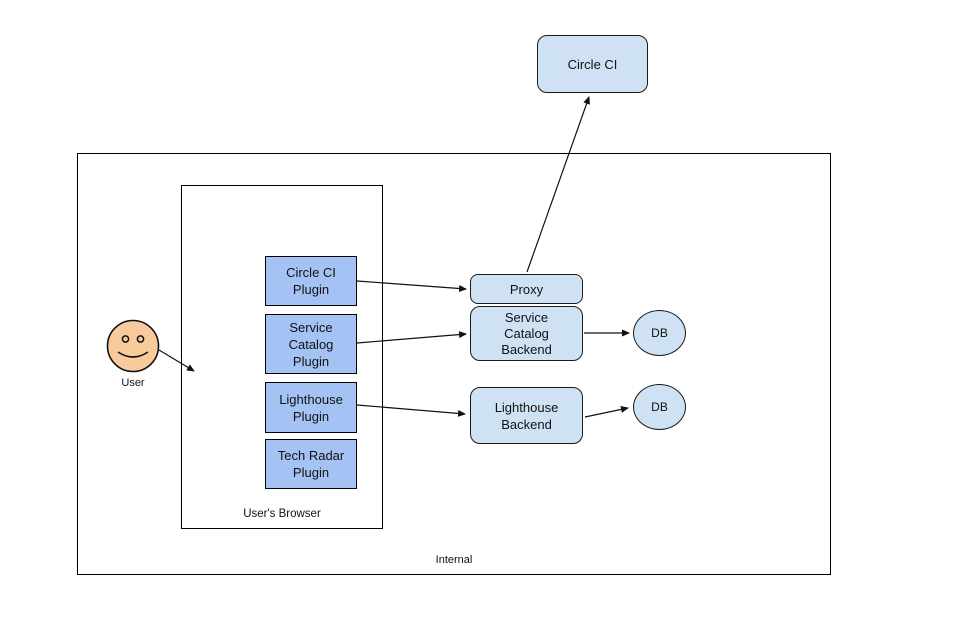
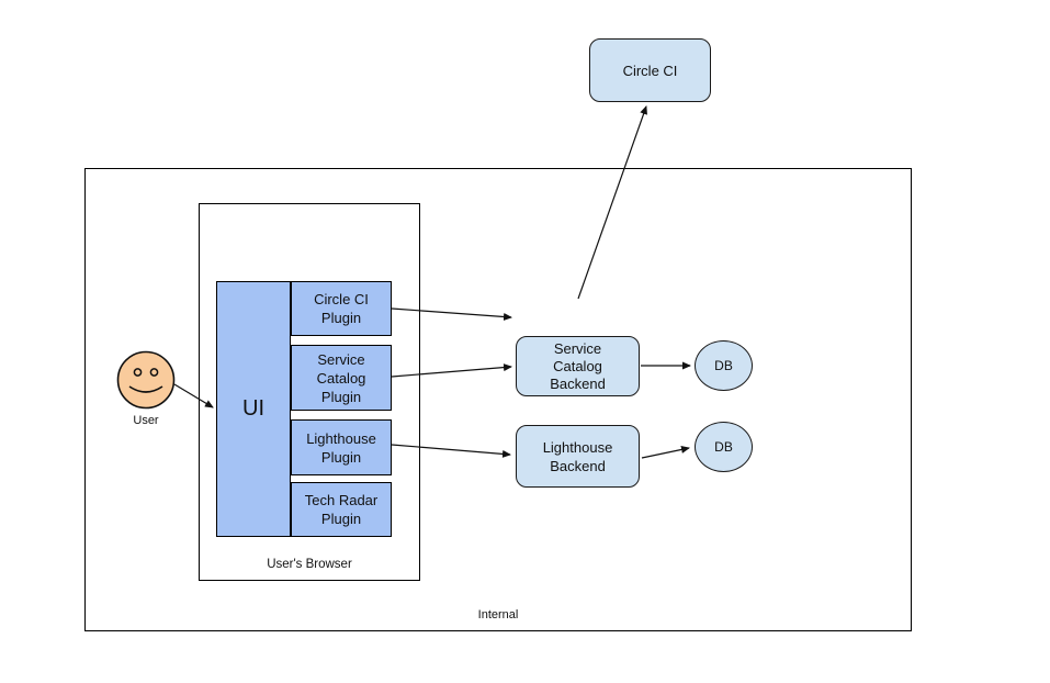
  Internal
  Circle CI
  User's Browser
+ UI
  Circle CI
  Plugin
  Service
  Catalog
  Plugin
  Lighthouse
  Plugin
  Tech Radar
  Plugin
- Proxy
  Service
  Catalog
  Backend
  Lighthouse
  Backend
  DB
  DB
  User
